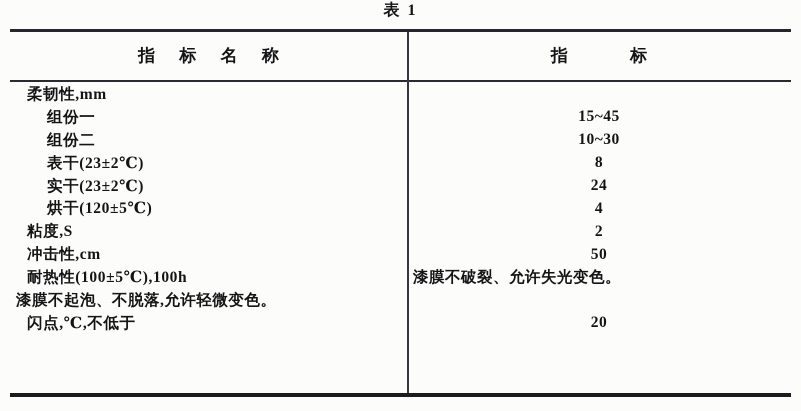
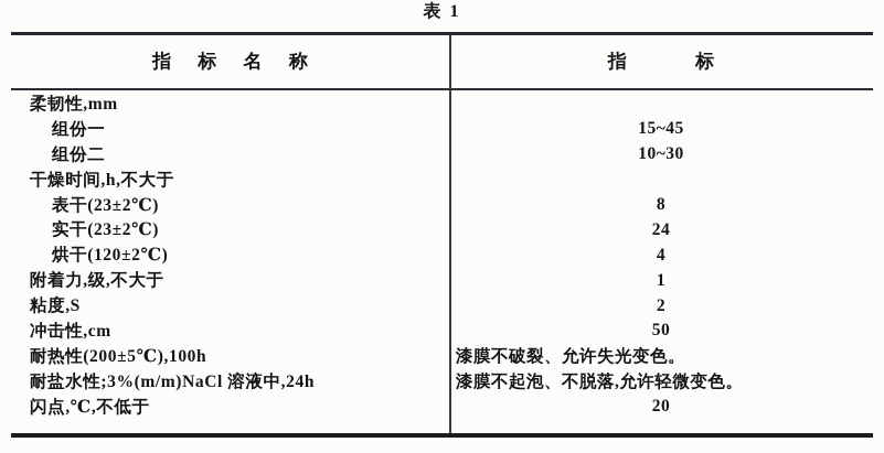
  表 1
  指 标 名 称
  指 标
  柔韧性,mm
  组份一
  15~45
  组份二
  10~30
+ 干燥时间,h,不大于
  表干(23±2℃)
  8
  实干(23±2℃)
  24
- 烘干(120±5℃)
+ 烘干(120±2℃)
  4
+ 附着力,级,不大于
+ 1
  粘度,S
  2
  冲击性,cm
  50
- 耐热性(100±5℃),100h
+ 耐热性(200±5℃),100h
  漆膜不破裂、允许失光变色。
+ 耐盐水性;3%(m/m)NaCl 溶液中,24h
  漆膜不起泡、不脱落,允许轻微变色。
  闪点,℃,不低于
  20
